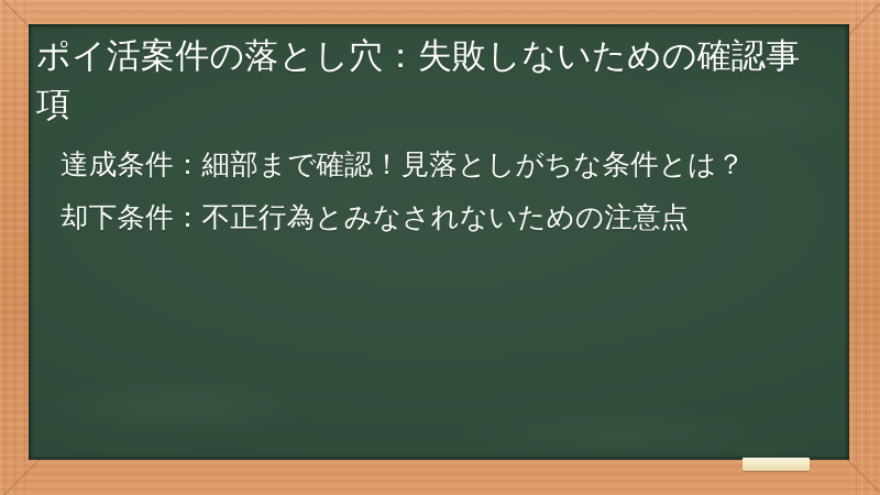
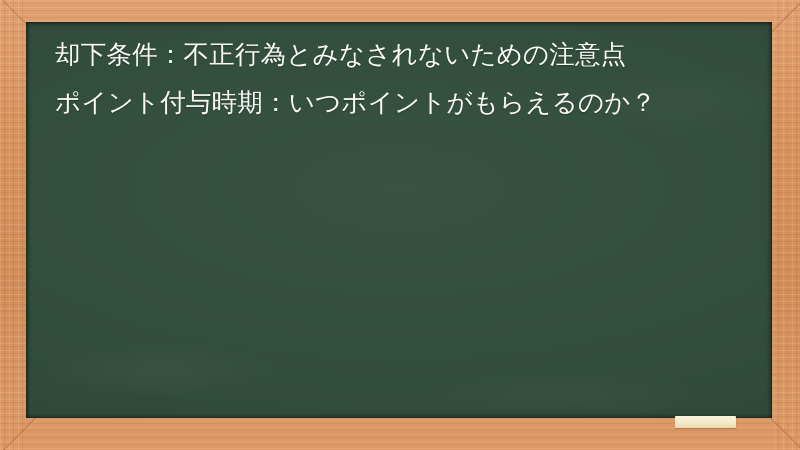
- ポイ活案件の落とし穴：失敗しないための確認事項
- 達成条件：細部まで確認！見落としがちな条件とは？
  却下条件：不正行為とみなされないための注意点
+ ポイント付与時期：いつポイントがもらえるのか？
